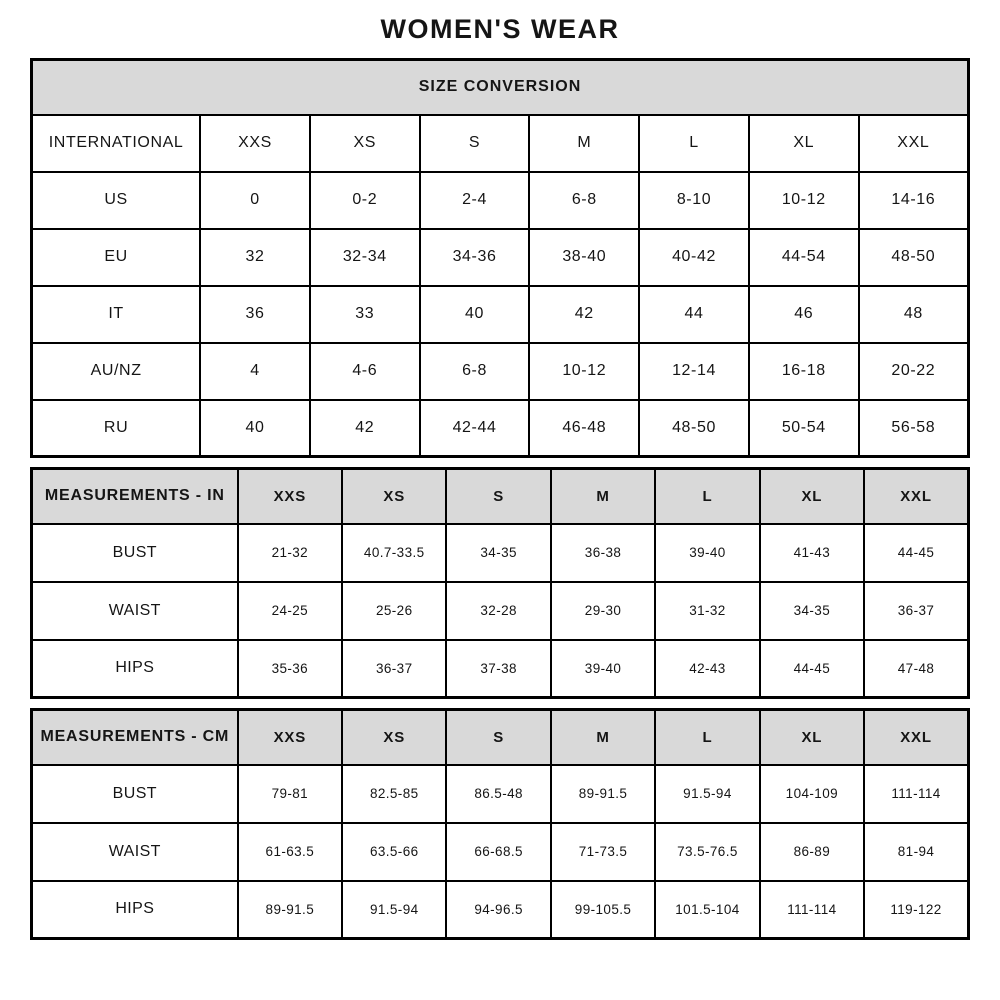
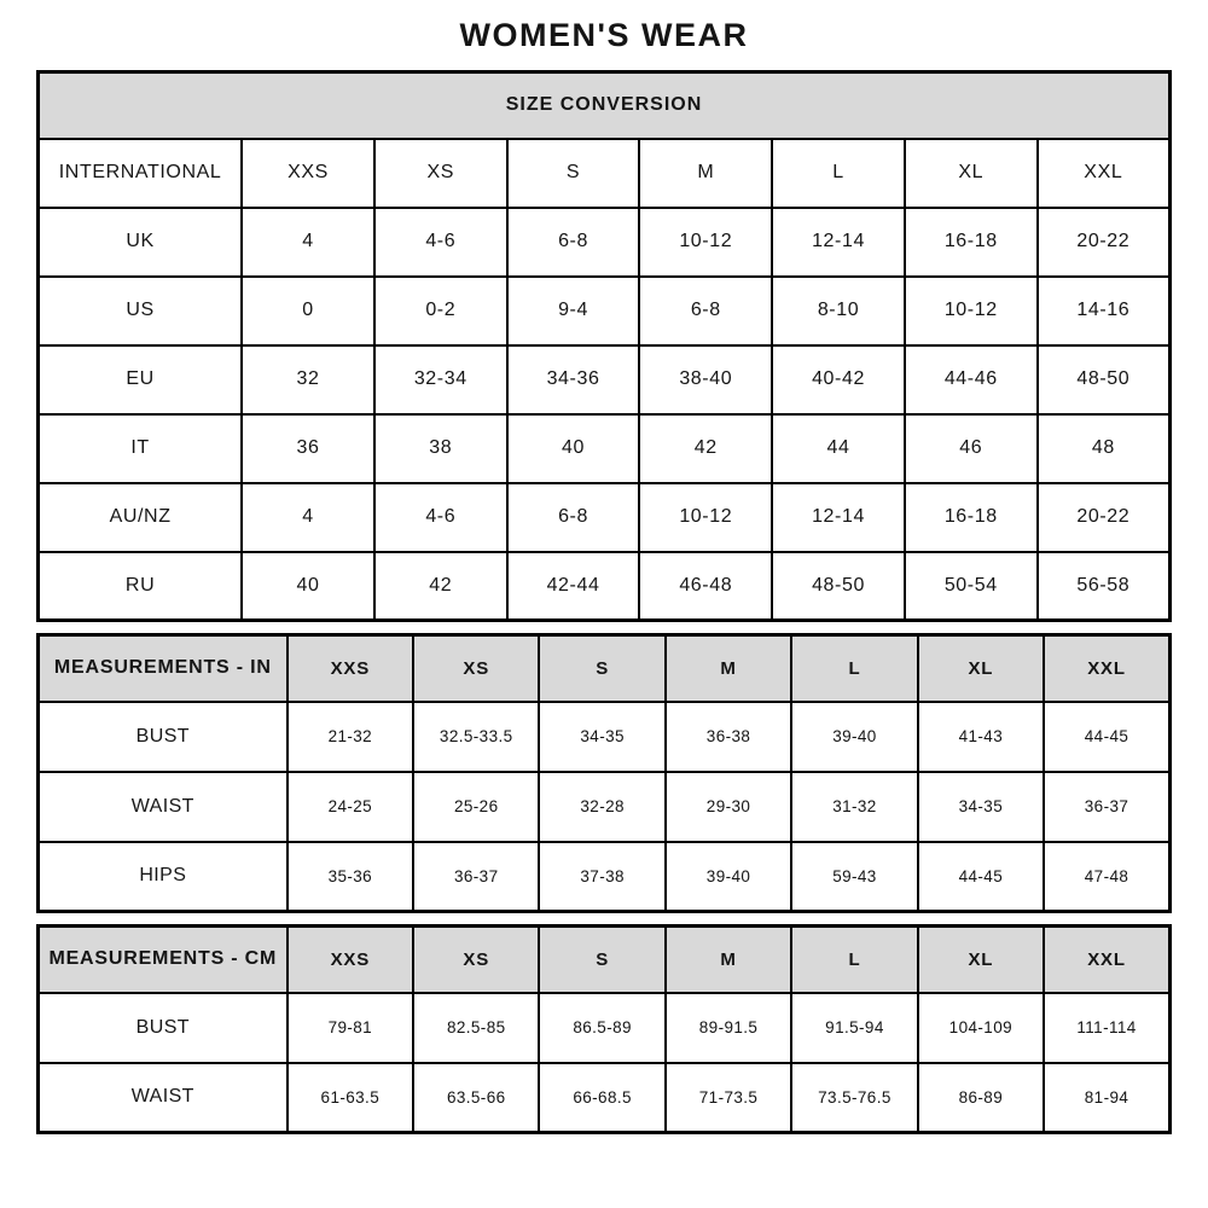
  WOMEN'S WEAR
  SIZE CONVERSION
  INTERNATIONAL	XXS	XS	S	M	L	XL	XXL
+ UK	4	4-6	6-8	10-12	12-14	16-18	20-22
- US	0	0-2	2-4	6-8	8-10	10-12	14-16
+ US	0	0-2	9-4	6-8	8-10	10-12	14-16
- EU	32	32-34	34-36	38-40	40-42	44-54	48-50
+ EU	32	32-34	34-36	38-40	40-42	44-46	48-50
- IT	36	33	40	42	44	46	48
+ IT	36	38	40	42	44	46	48
  AU/NZ	4	4-6	6-8	10-12	12-14	16-18	20-22
  RU	40	42	42-44	46-48	48-50	50-54	56-58
  MEASUREMENTS - IN	XXS	XS	S	M	L	XL	XXL
- BUST	21-32	40.7-33.5	34-35	36-38	39-40	41-43	44-45
+ BUST	21-32	32.5-33.5	34-35	36-38	39-40	41-43	44-45
  WAIST	24-25	25-26	32-28	29-30	31-32	34-35	36-37
- HIPS	35-36	36-37	37-38	39-40	42-43	44-45	47-48
+ HIPS	35-36	36-37	37-38	39-40	59-43	44-45	47-48
  MEASUREMENTS - CM	XXS	XS	S	M	L	XL	XXL
- BUST	79-81	82.5-85	86.5-48	89-91.5	91.5-94	104-109	111-114
+ BUST	79-81	82.5-85	86.5-89	89-91.5	91.5-94	104-109	111-114
  WAIST	61-63.5	63.5-66	66-68.5	71-73.5	73.5-76.5	86-89	81-94
- HIPS	89-91.5	91.5-94	94-96.5	99-105.5	101.5-104	111-114	119-122
